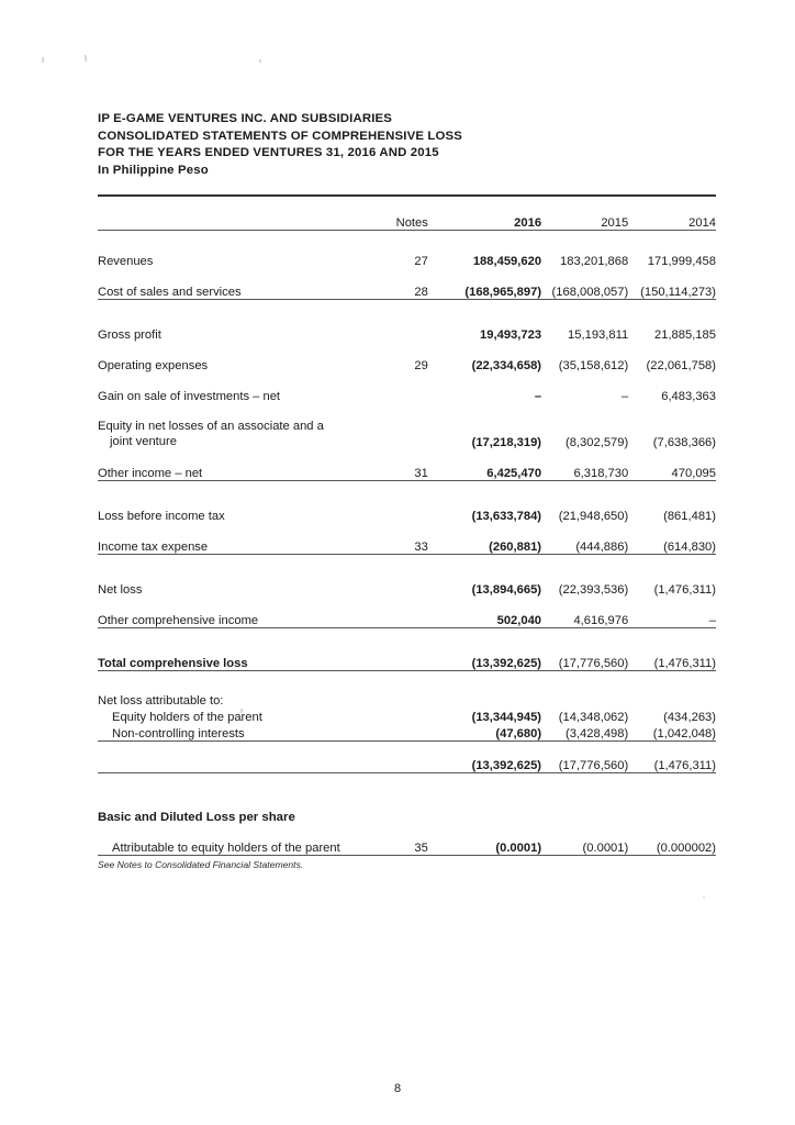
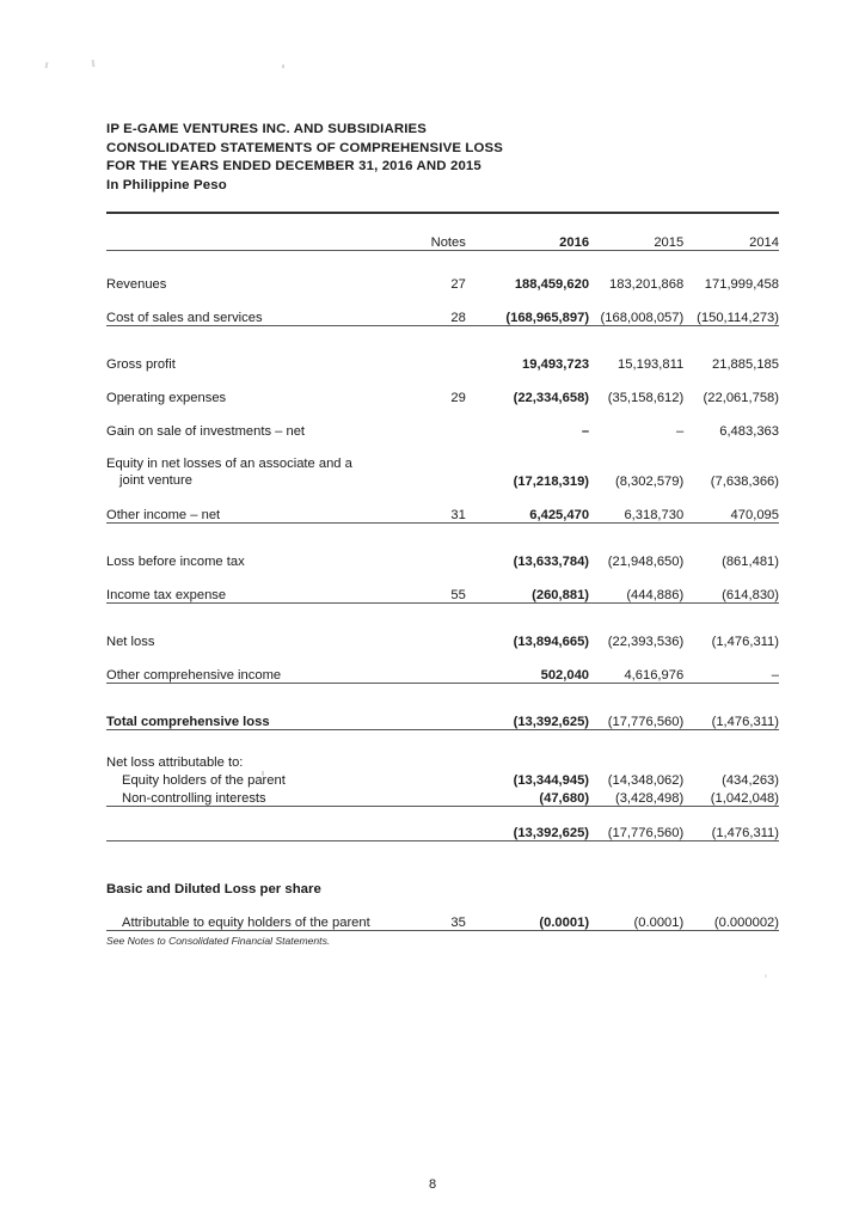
  IP E-GAME VENTURES INC. AND SUBSIDIARIES
  CONSOLIDATED STATEMENTS OF COMPREHENSIVE LOSS
- FOR THE YEARS ENDED VENTURES 31, 2016 AND 2015
+ FOR THE YEARS ENDED DECEMBER 31, 2016 AND 2015
  In Philippine Peso
  	Notes	2016	2015	2014
  Revenues	27	188,459,620	183,201,868	171,999,458
  Cost of sales and services	28	(168,965,897)	(168,008,057)	(150,114,273)
  Gross profit		19,493,723	15,193,811	21,885,185
  Operating expenses	29	(22,334,658)	(35,158,612)	(22,061,758)
  Gain on sale of investments – net		–	–	6,483,363
  Equity in net losses of an associate and a joint venture		(17,218,319)	(8,302,579)	(7,638,366)
  Other income – net	31	6,425,470	6,318,730	470,095
  Loss before income tax		(13,633,784)	(21,948,650)	(861,481)
- Income tax expense	33	(260,881)	(444,886)	(614,830)
+ Income tax expense	55	(260,881)	(444,886)	(614,830)
  Net loss		(13,894,665)	(22,393,536)	(1,476,311)
  Other comprehensive income		502,040	4,616,976	–
  Total comprehensive loss		(13,392,625)	(17,776,560)	(1,476,311)
  Net loss attributable to:
  Equity holders of the parent		(13,344,945)	(14,348,062)	(434,263)
  Non-controlling interests		(47,680)	(3,428,498)	(1,042,048)
  		(13,392,625)	(17,776,560)	(1,476,311)
  Basic and Diluted Loss per share
  Attributable to equity holders of the parent	35	(0.0001)	(0.0001)	(0.000002)
  See Notes to Consolidated Financial Statements.
  8
